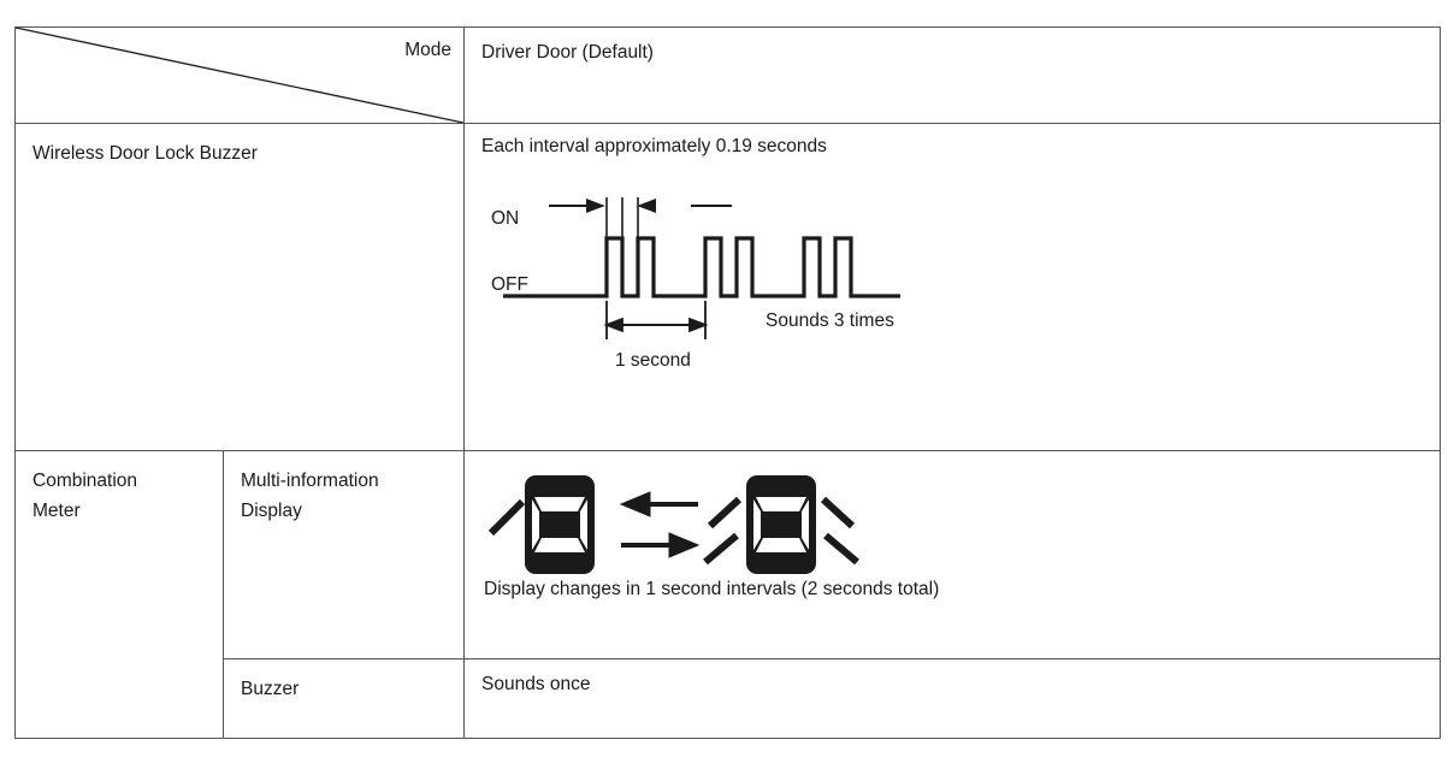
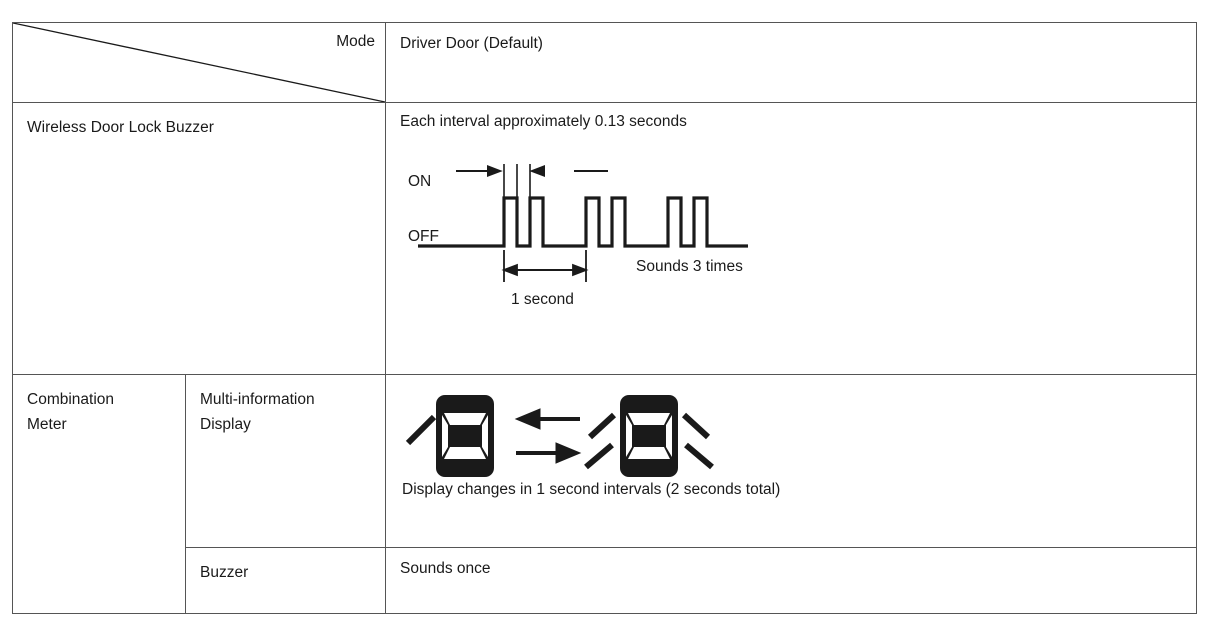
  Mode	Driver Door (Default)
- Wireless Door Lock Buzzer	Each interval approximately 0.19 seconds ON OFF 1 second Sounds 3 times
+ Wireless Door Lock Buzzer	Each interval approximately 0.13 seconds ON OFF 1 second Sounds 3 times
  Combination Meter	Multi-information Display	Display changes in 1 second intervals (2 seconds total)
  Buzzer	Sounds once
